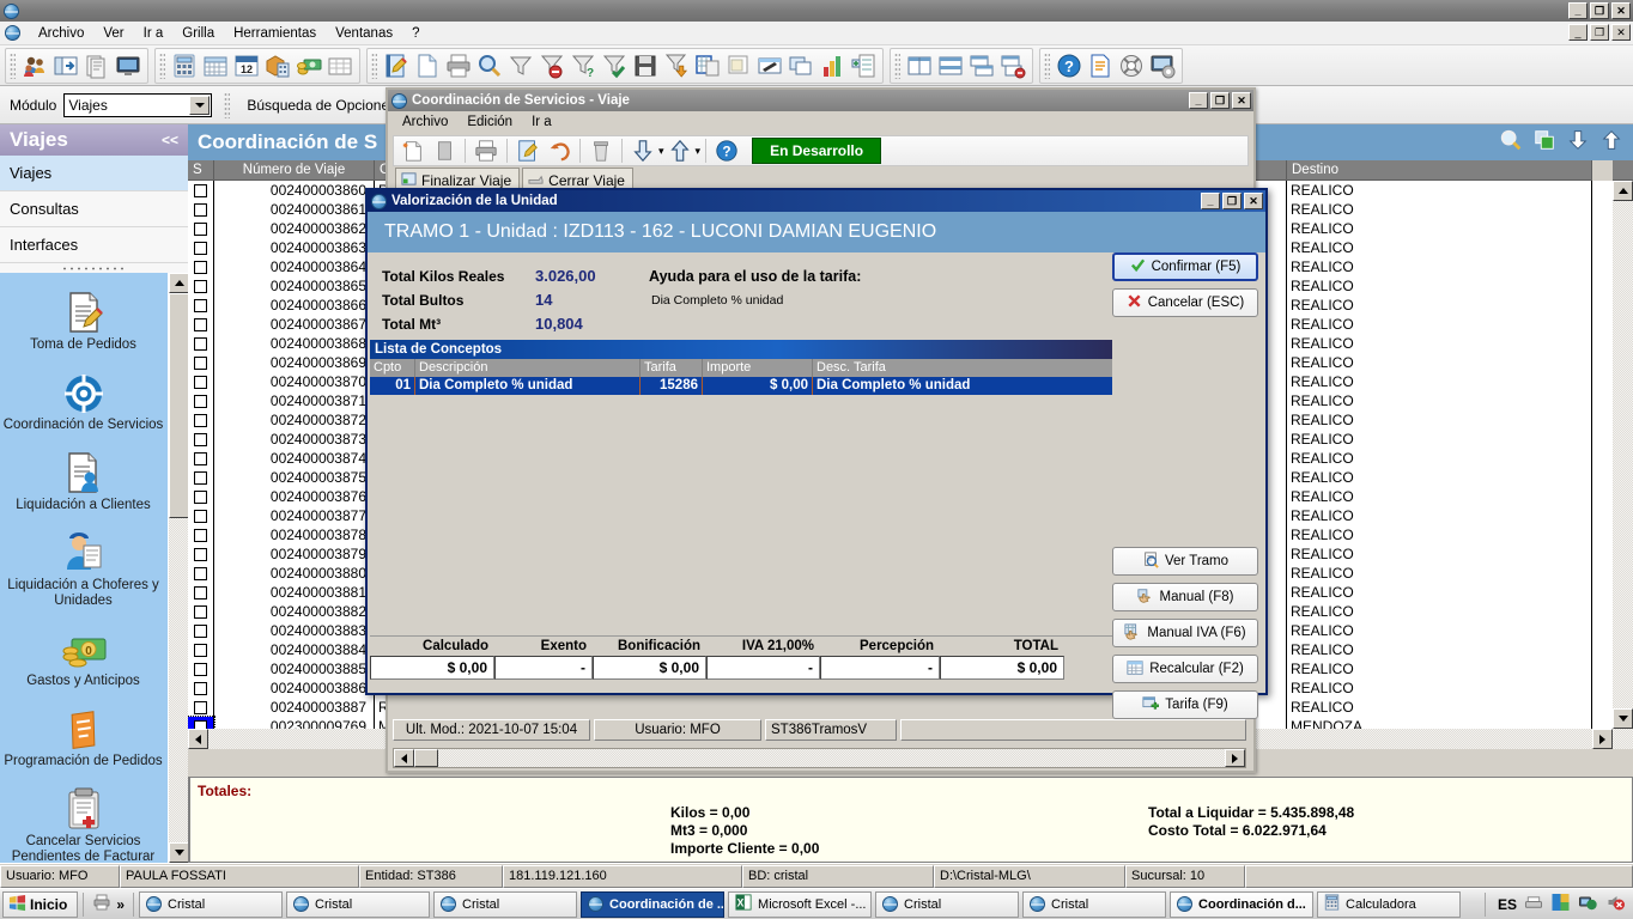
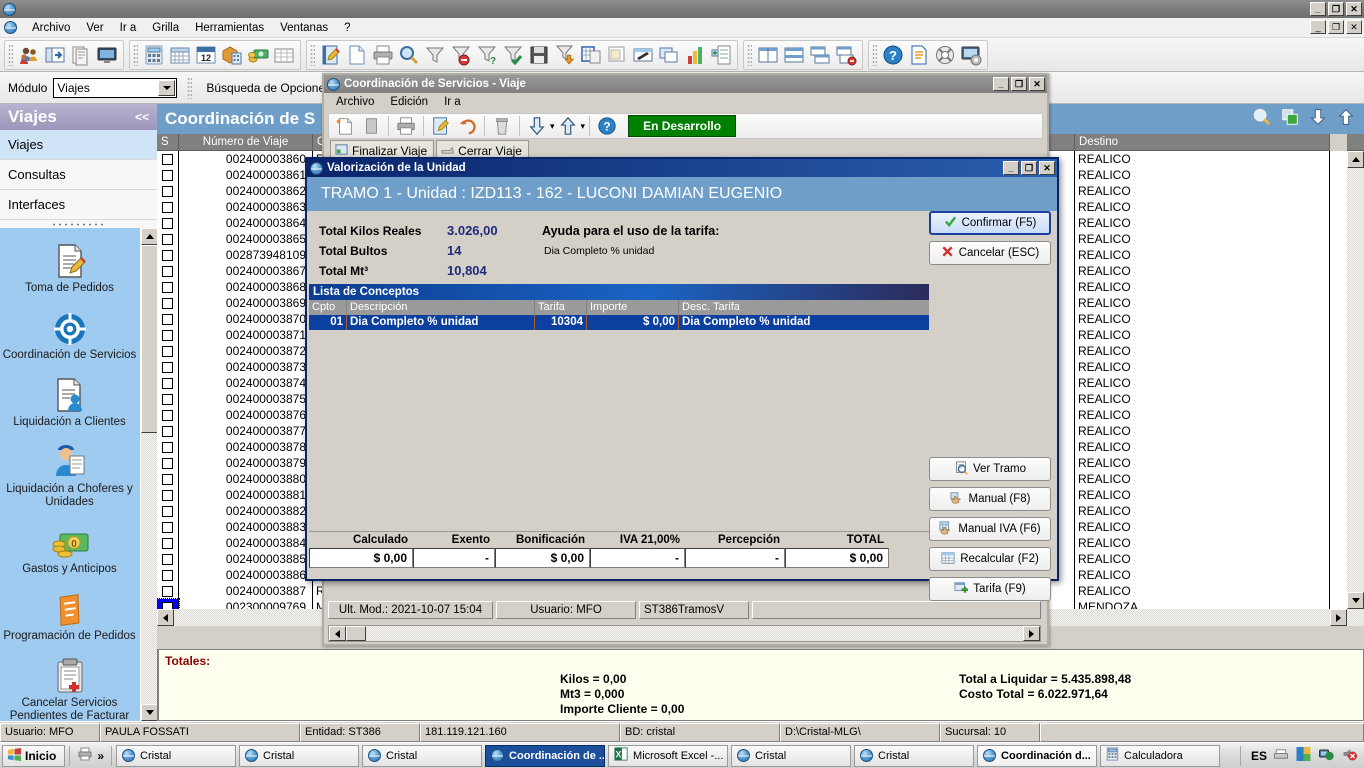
  _
  ❐
  ✕
  Archivo
  Ver
  Ir a
  Grilla
  Herramientas
  Ventanas
  ?
  _
  ❐
  ✕
  12
  ?
  ?
  Módulo
  Viajes
  Búsqueda de Opcion
  Viajes
  <<
  Viajes
  Consultas
  Interfaces
  Toma de Pedidos
  Coordinación de Servicios
  Liquidación a Clientes
  Liquidación a Choferes y Unidades
  0
  Gastos y Anticipos
  Programación de Pedidos
  Cancelar Servicios Pendientes de Facturar
  Coordinación de S
  S
  Número de Viaje
  Destino
  002400003860
  REALICO
  002400003861
  REALICO
  002400003862
  REALICO
  002400003863
  REALICO
  002400003864
  REALICO
  002400003865
  REALICO
- 002400003866
+ 002873948109
  REALICO
  002400003867
  REALICO
  002400003868
  REALICO
  002400003869
  REALICO
  002400003870
  REALICO
  002400003871
  REALICO
  002400003872
  REALICO
  002400003873
  REALICO
  002400003874
  REALICO
  002400003875
  REALICO
  002400003876
  REALICO
  002400003877
  REALICO
  002400003878
  REALICO
  002400003879
  REALICO
  002400003880
  REALICO
  002400003881
  REALICO
  002400003882
  REALICO
  002400003883
  REALICO
  002400003884
  REALICO
  002400003885
  REALICO
  002400003886
  REALICO
  002400003887
  REALICO
  002300009769
  MENDOZA
  Totales:
  Kilos = 0,00
  Mt3 = 0,000
  Importe Cliente = 0,00
  Total a Liquidar = 5.435.898,48
  Costo Total = 6.022.971,64
  Coordinación de Servicios - Viaje
  _
  ❐
  ✕
  Archivo
  Edición
  Ir a
  ▾
  ▾
  ?
  En Desarrollo
  Finalizar Viaje
  Cerrar Viaje
  Ult. Mod.: 2021-10-07 15:04
  Usuario: MFO
  ST386TramosV
  Valorización de la Unidad
  _
  ❐
  ✕
  TRAMO 1 - Unidad : IZD113 - 162 - LUCONI DAMIAN EUGENIO
  Total Kilos Reales
  3.026,00
  Total Bultos
  14
  Total Mt³
  10,804
  Ayuda para el uso de la tarifa:
  Dia Completo % unidad
  Lista de Conceptos
  Cpto
  Descripción
  Tarifa
  Importe
  Desc. Tarifa
  01
  Dia Completo % unidad
- 15286
+ 10304
  $ 0,00
  Dia Completo % unidad
  Calculado
  Exento
  Bonificación
  IVA 21,00%
  Percepción
  TOTAL
  $ 0,00
  -
  $ 0,00
  -
  -
  $ 0,00
  Confirmar (F5)
  Cancelar (ESC)
  Ver Tramo
  Manual (F8)
  Manual IVA (F6)
  Recalcular (F2)
  Tarifa (F9)
  Usuario: MFO
  PAULA FOSSATI
  Entidad: ST386
  181.119.121.160
  BD: cristal
  D:\Cristal-MLG\
  Sucursal: 10
  Inicio
  »
  Cristal
  Cristal
  Cristal
  Coordinación de ..
  X
  Microsoft Excel -...
  Cristal
  Cristal
  Coordinación d...
  Calculadora
  ES
